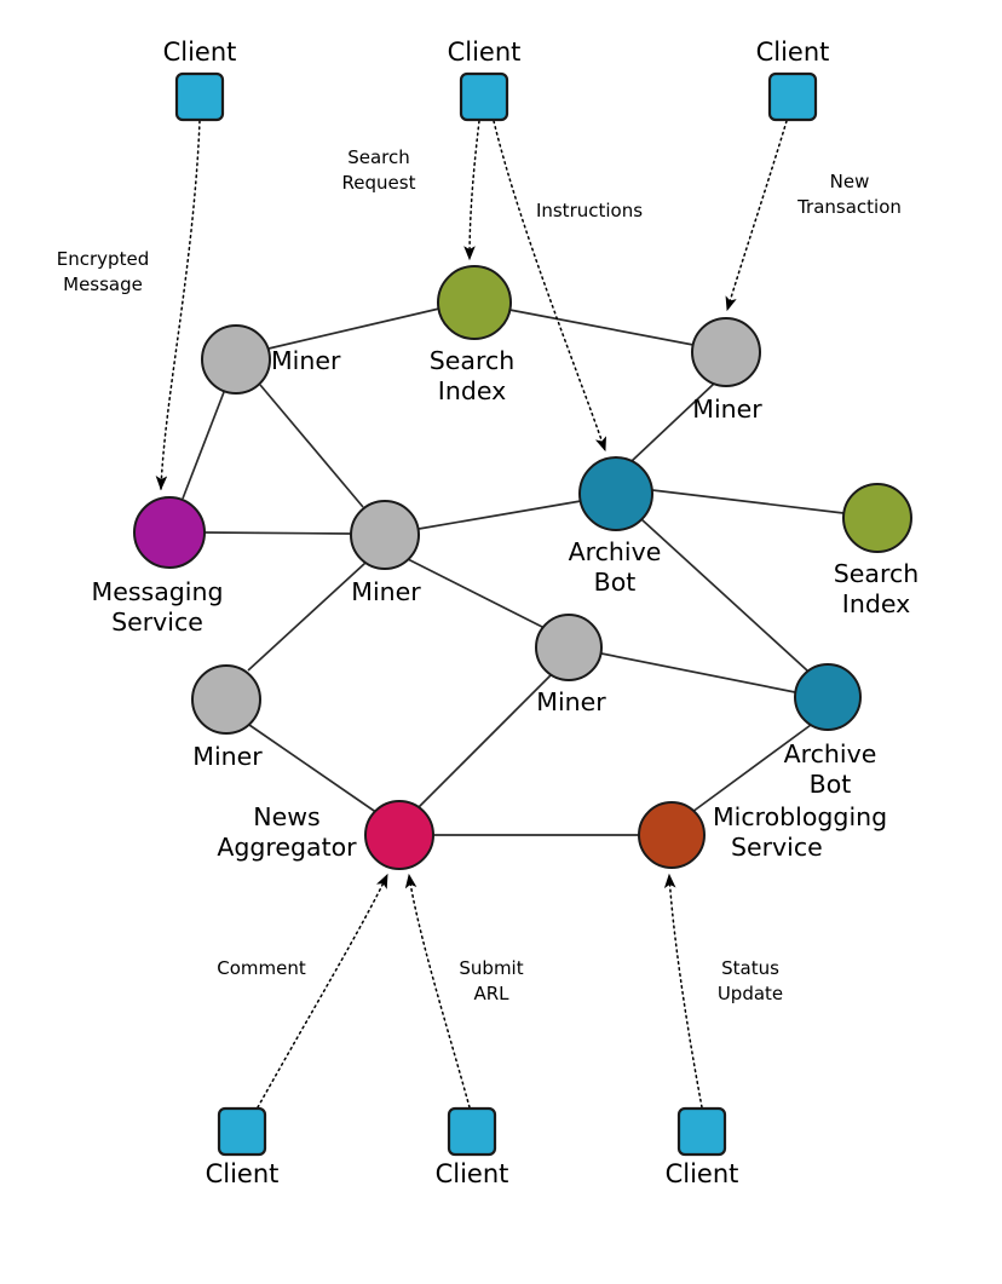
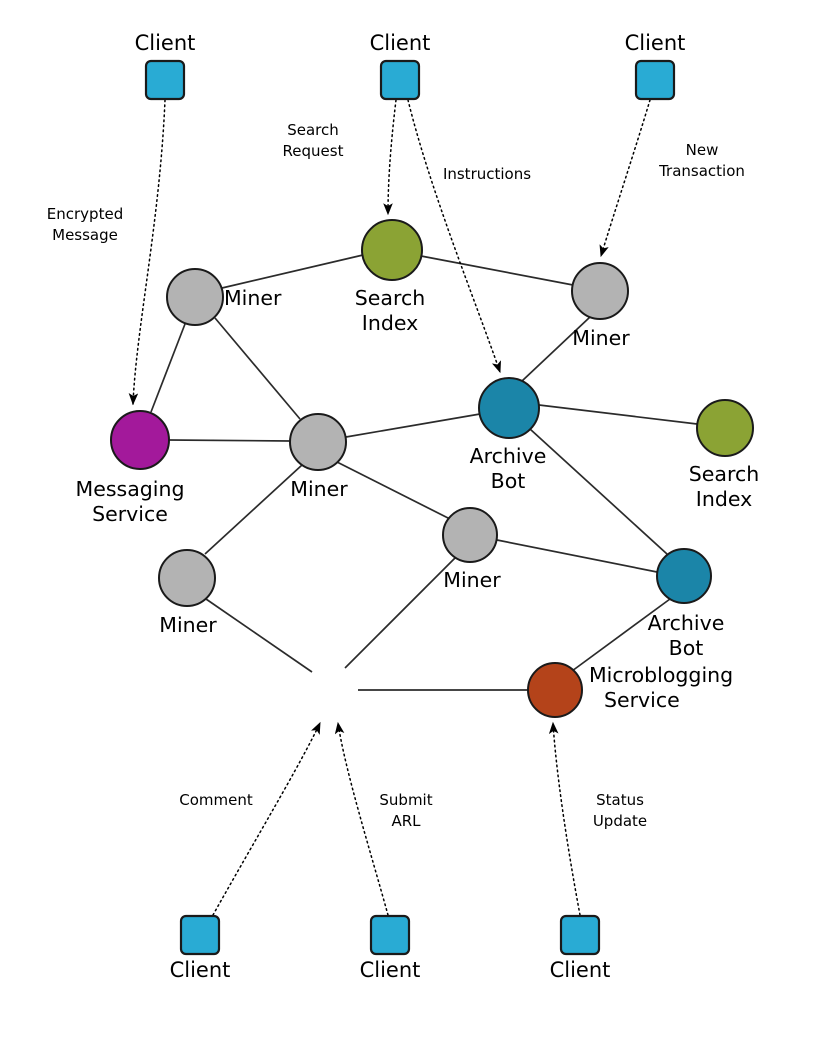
  Encrypted
  Message
  Search
  Request
  Instructions
  New
  Transaction
  Comment
  Submit
  ARL
  Status
  Update
  Client
  Client
  Client
  Client
  Client
  Client
  Miner
  Search
  Index
  Miner
  Messaging
  Service
  Miner
  Archive
  Bot
  Search
  Index
  Miner
  Miner
  Archive
  Bot
- News
- Aggregator
  Microblogging
  Service
